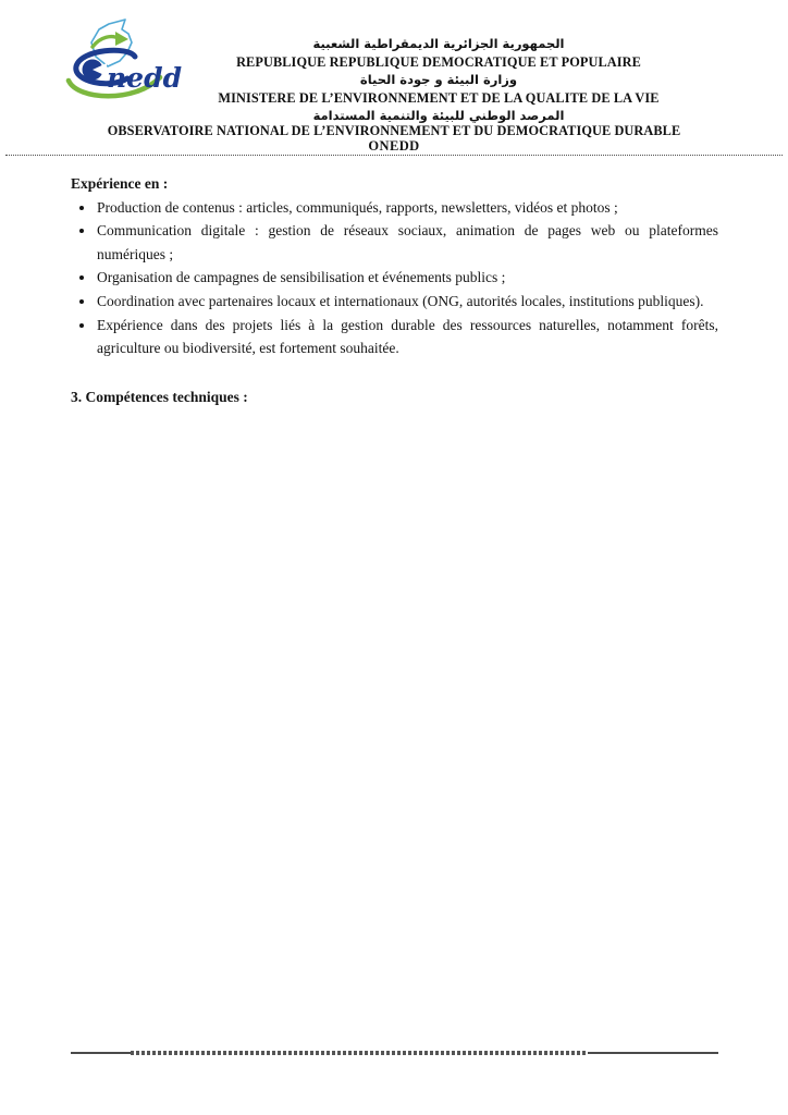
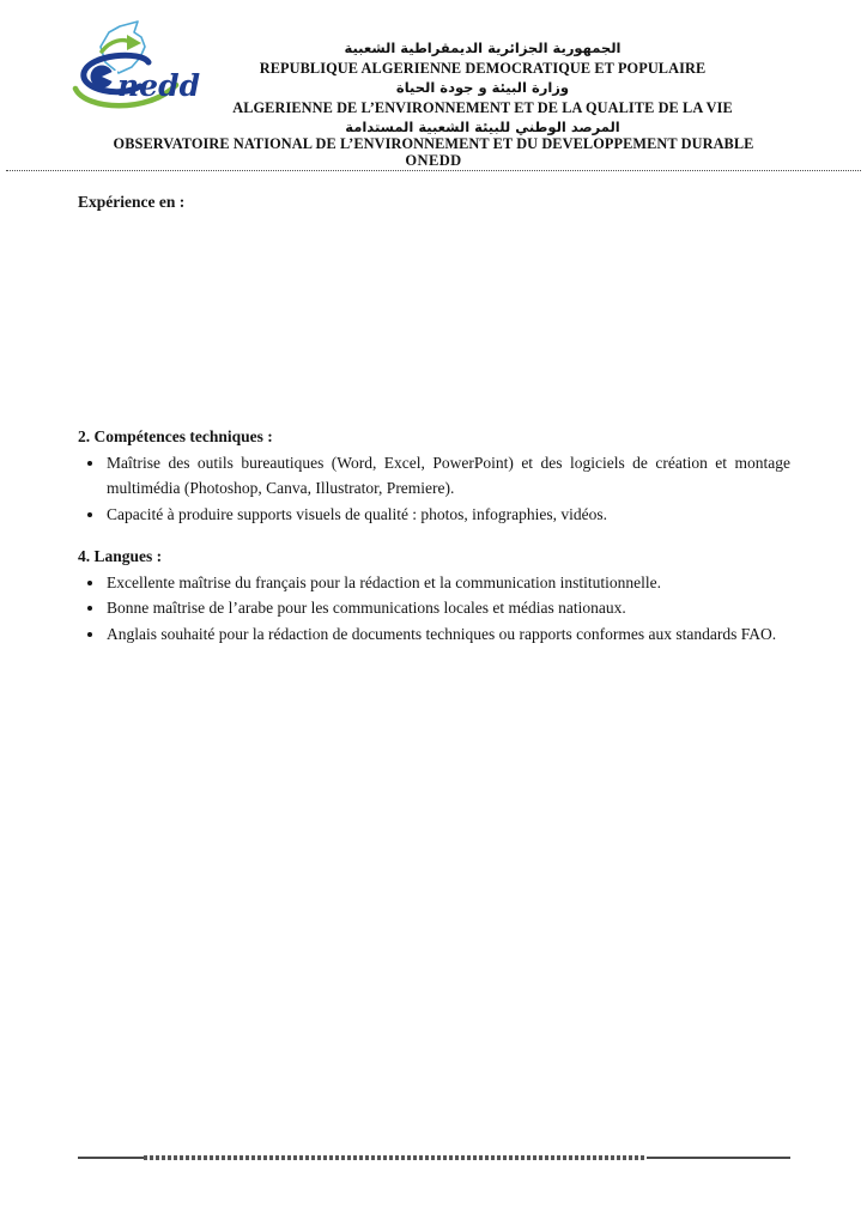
  nedd
  الجمهورية الجزائرية الديمقراطية الشعبية
- REPUBLIQUE REPUBLIQUE DEMOCRATIQUE ET POPULAIRE
+ REPUBLIQUE ALGERIENNE DEMOCRATIQUE ET POPULAIRE
  وزارة البيئة و جودة الحياة
- MINISTERE DE L’ENVIRONNEMENT ET DE LA QUALITE DE LA VIE
+ ALGERIENNE DE L’ENVIRONNEMENT ET DE LA QUALITE DE LA VIE
- المرصد الوطني للبيئة والتنمية المستدامة
+ المرصد الوطني للبيئة الشعبية المستدامة
- OBSERVATOIRE NATIONAL DE L’ENVIRONNEMENT ET DU DEMOCRATIQUE DURABLE
+ OBSERVATOIRE NATIONAL DE L’ENVIRONNEMENT ET DU DEVELOPPEMENT DURABLE
  ONEDD
  Expérience en :
- Production de contenus : articles, communiqués, rapports, newsletters, vidéos et photos ;
- Communication digitale : gestion de réseaux sociaux, animation de pages web ou plateformes numériques ;
- Organisation de campagnes de sensibilisation et événements publics ;
- Coordination avec partenaires locaux et internationaux (ONG, autorités locales, institutions publiques).
- Expérience dans des projets liés à la gestion durable des ressources naturelles, notamment forêts, agriculture ou biodiversité, est fortement souhaitée.
- 3. Compétences techniques :
+ 2. Compétences techniques :
+ Maîtrise des outils bureautiques (Word, Excel, PowerPoint) et des logiciels de création et montage multimédia (Photoshop, Canva, Illustrator, Premiere).
+ Capacité à produire supports visuels de qualité : photos, infographies, vidéos.
+ 4. Langues :
+ Excellente maîtrise du français pour la rédaction et la communication institutionnelle.
+ Bonne maîtrise de l’arabe pour les communications locales et médias nationaux.
+ Anglais souhaité pour la rédaction de documents techniques ou rapports conformes aux standards FAO.
